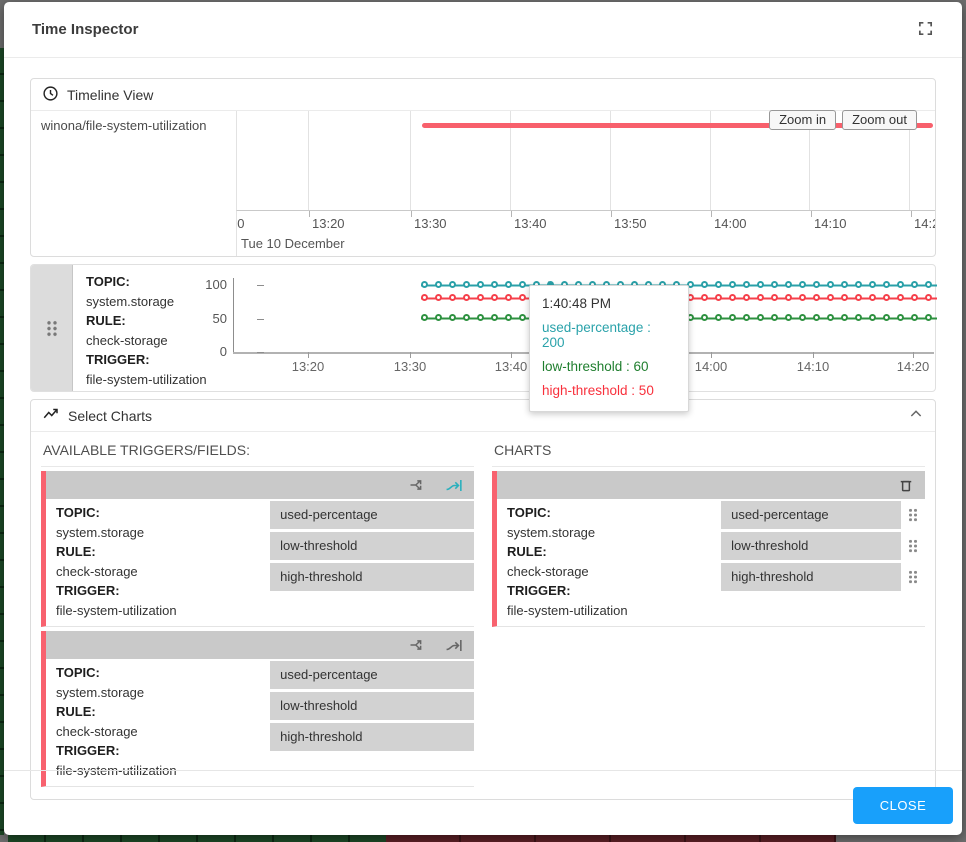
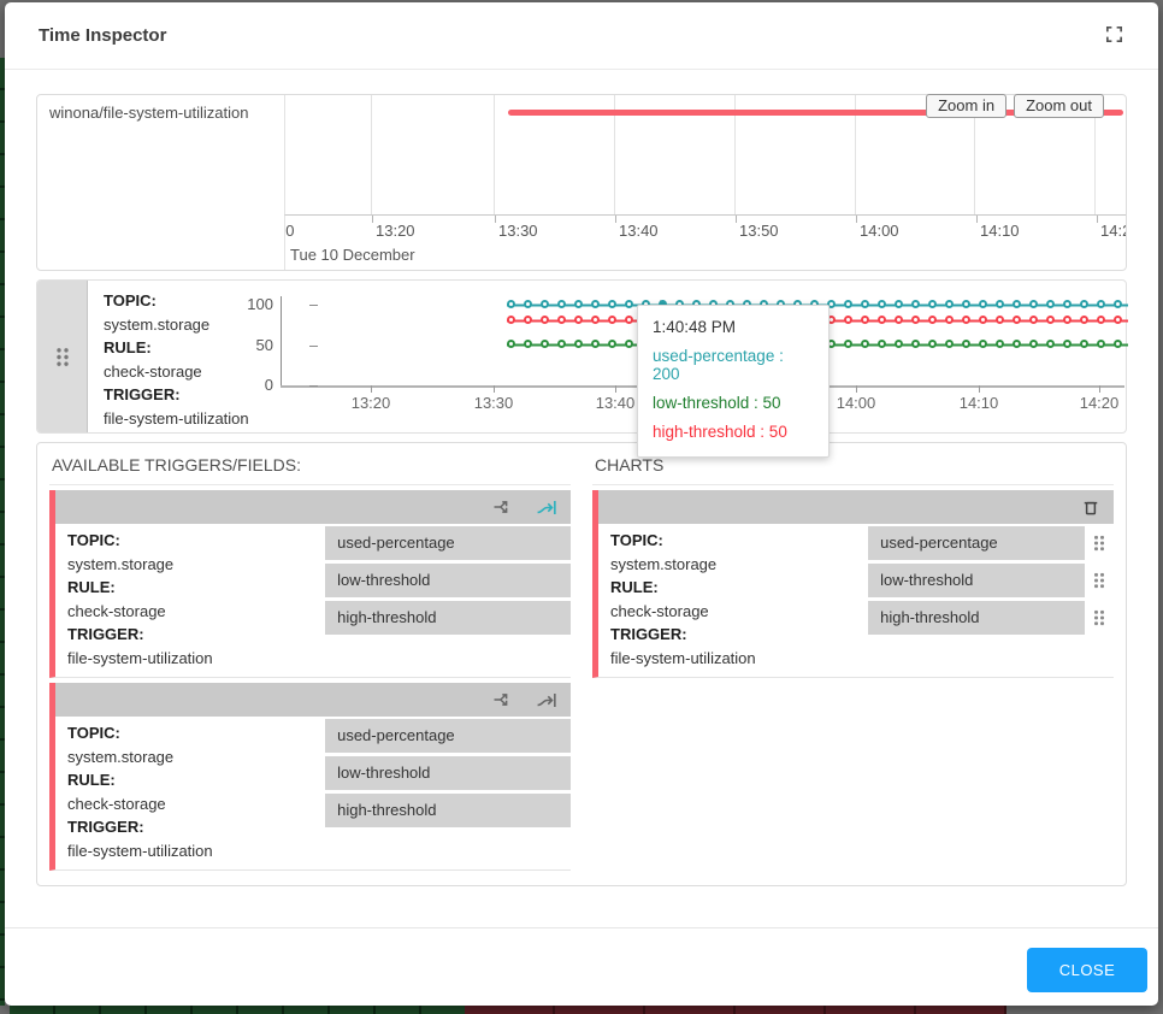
  Time Inspector
- Timeline View
  winona/file-system-utilization
  Zoom in
  Zoom out
  Tue 10 December
  13:20
  13:30
  13:40
  13:50
  14:00
  14:10
  TOPIC:
  system.storage
  RULE:
  check-storage
  TRIGGER:
  file-system-utilization
  100
  50
  0
  13:20
  13:30
  13:40
  14:00
  14:10
  14:20
  1:40:48 PM
  used-percentage : 200
- low-threshold : 60
+ low-threshold : 50
  high-threshold : 50
- Select Charts
  AVAILABLE TRIGGERS/FIELDS:
  TOPIC:
  system.storage
  RULE:
  check-storage
  TRIGGER:
  file-system-utilization
  used-percentage
  low-threshold
  high-threshold
  TOPIC:
  system.storage
  RULE:
  check-storage
  TRIGGER:
  file-system-utilization
  used-percentage
  low-threshold
  high-threshold
  CHARTS
  TOPIC:
  system.storage
  RULE:
  check-storage
  TRIGGER:
  file-system-utilization
  used-percentage
  low-threshold
  high-threshold
  CLOSE
